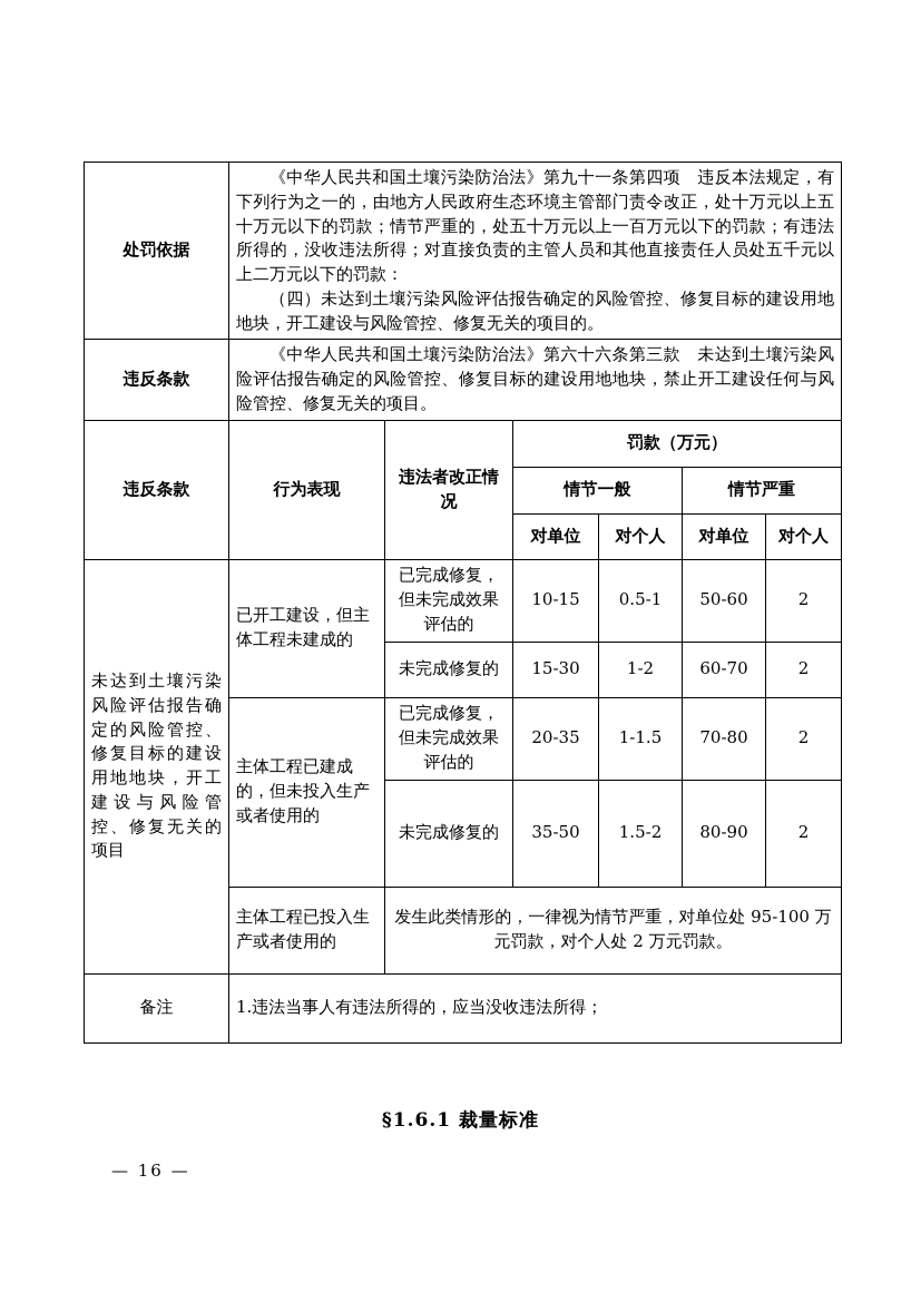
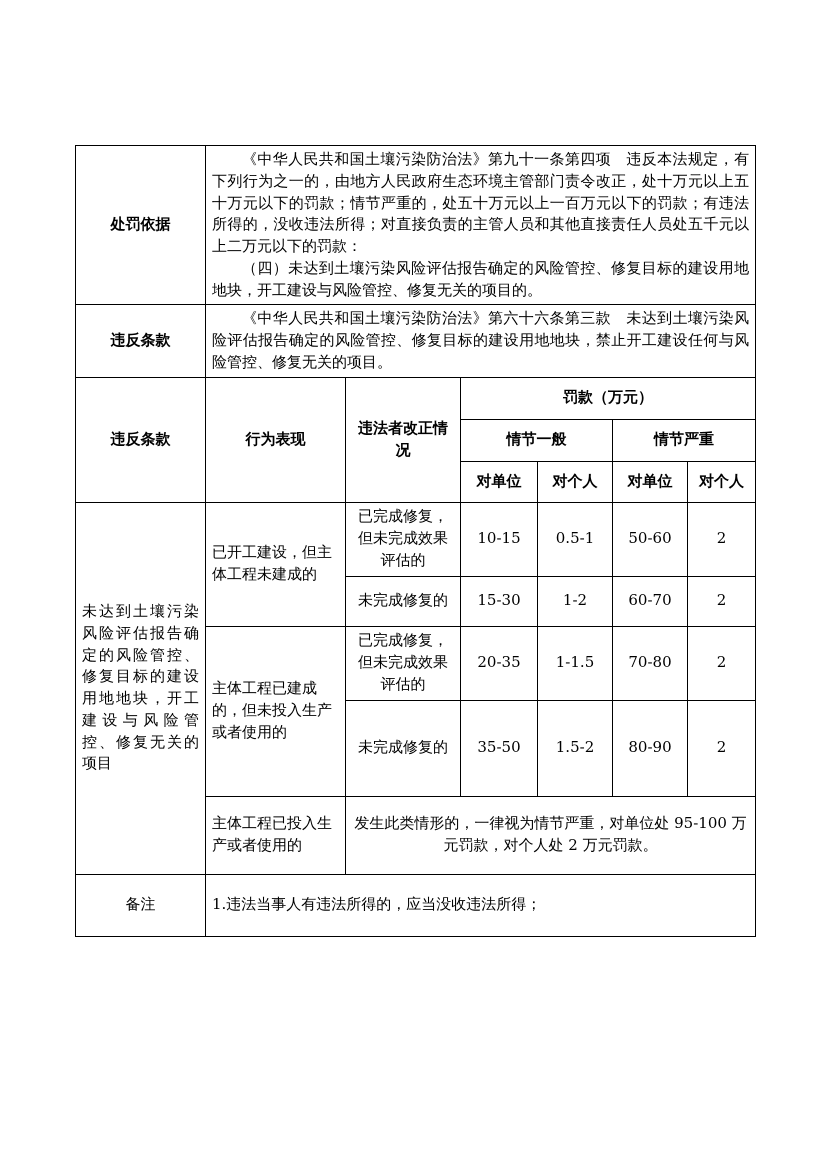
  处罚依据	《中华人民共和国土壤污染防治法》第九十一条第四项 违反本法规定，有下列行为之一的，由地方人民政府生态环境主管部门责令改正，处十万元以上五十万元以下的罚款；情节严重的，处五十万元以上一百万元以下的罚款；有违法所得的，没收违法所得；对直接负责的主管人员和其他直接责任人员处五千元以上二万元以下的罚款： （四）未达到土壤污染风险评估报告确定的风险管控、修复目标的建设用地地块，开工建设与风险管控、修复无关的项目的。
  违反条款	《中华人民共和国土壤污染防治法》第六十六条第三款 未达到土壤污染风险评估报告确定的风险管控、修复目标的建设用地地块，禁止开工建设任何与风险管控、修复无关的项目。
  违反条款	行为表现	违法者改正情况	罚款（万元）
  情节一般	情节严重
  对单位	对个人	对单位	对个人
  未达到土壤污染风险评估报告确定的风险管控、修复目标的建设用地地块，开工建设与风险管控、修复无关的项目	已开工建设，但主体工程未建成的	已完成修复，但未完成效果评估的	10-15	0.5-1	50-60	2
  未完成修复的	15-30	1-2	60-70	2
  主体工程已建成的，但未投入生产或者使用的	已完成修复，但未完成效果评估的	20-35	1-1.5	70-80	2
  未完成修复的	35-50	1.5-2	80-90	2
  主体工程已投入生产或者使用的	发生此类情形的，一律视为情节严重，对单位处 95-100 万元罚款，对个人处 2 万元罚款。
  备注	1.违法当事人有违法所得的，应当没收违法所得；
- §1.6.1 裁量标准
- — 16 —
